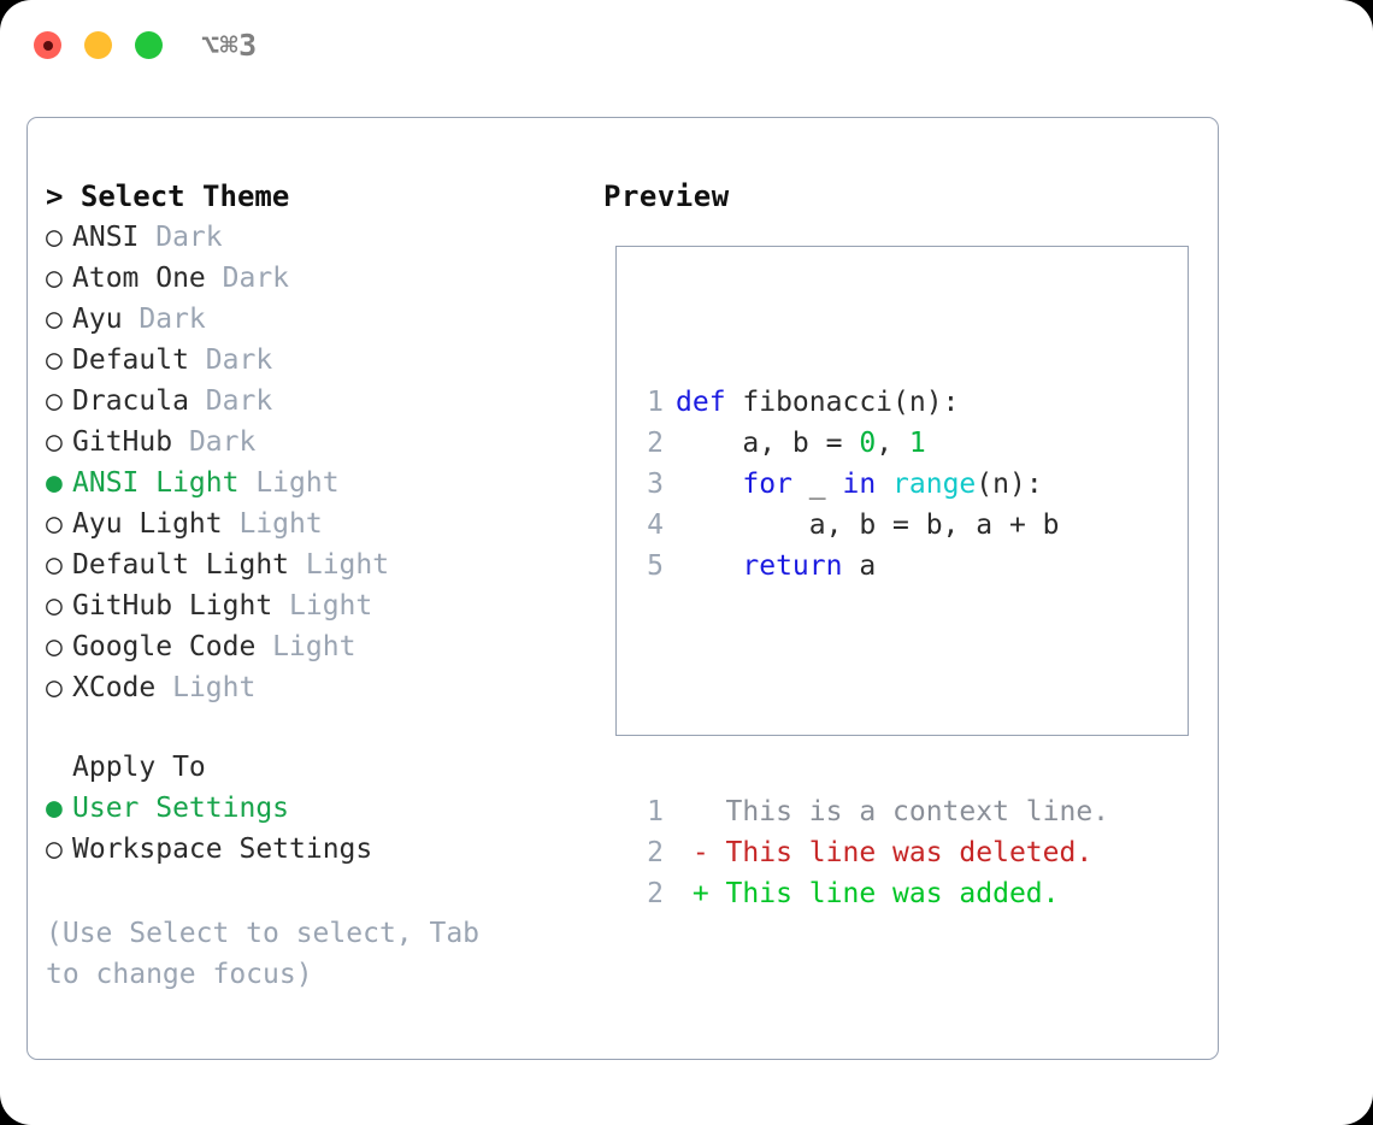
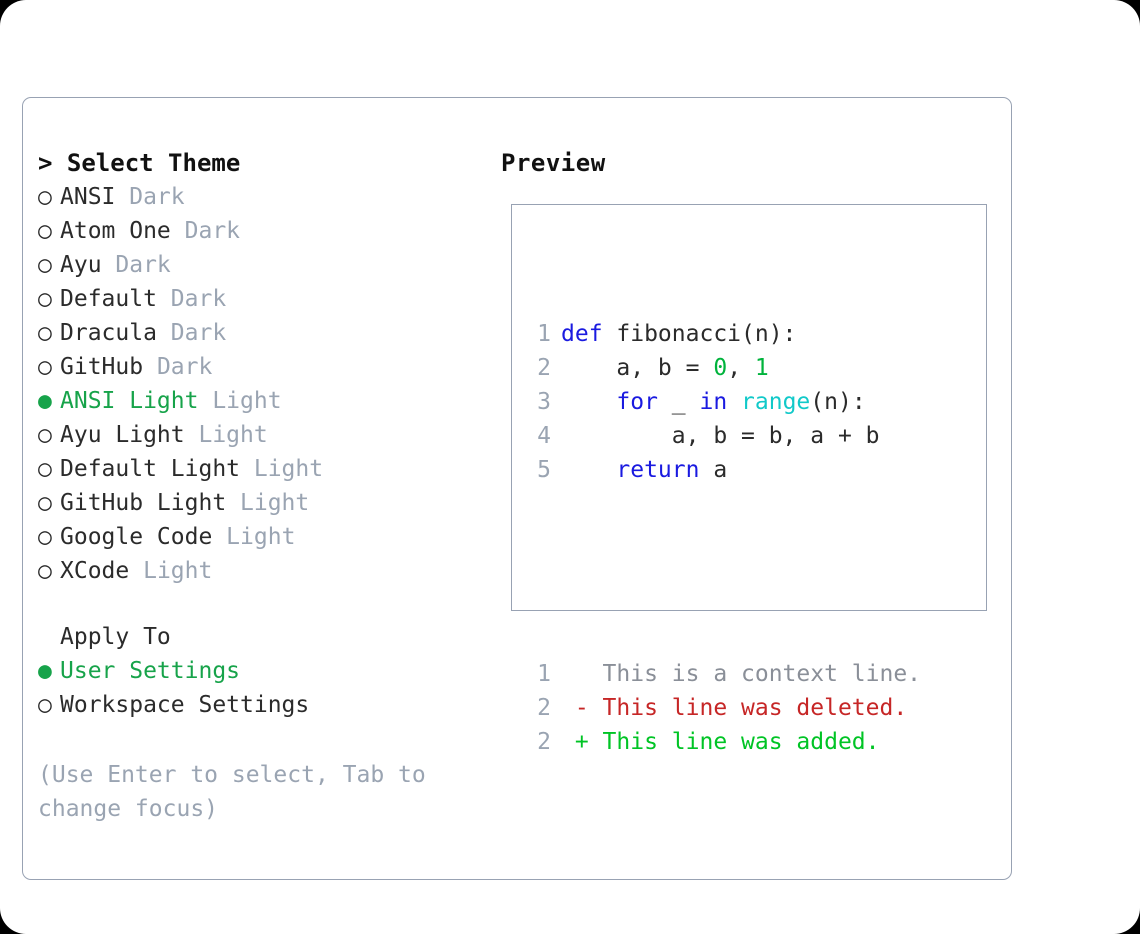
- ⌥⌘3
  > Select Theme
  ○
  ANSI
  Dark
  ○
  Atom One
  Dark
  ○
  Ayu
  Dark
  ○
  Default
  Dark
  ○
  Dracula
  Dark
  ○
  GitHub
  Dark
  ●
  ANSI Light
  Light
  ○
  Ayu Light
  Light
  ○
  Default Light
  Light
  ○
  GitHub Light
  Light
  ○
  Google Code
  Light
  ○
  XCode
  Light
  Apply To
  ●
  User Settings
  ○
  Workspace Settings
- (Use Select to select, Tab to change focus)
+ (Use Enter to select, Tab to change focus)
  Preview
  1
  def fibonacci(n):
  2
  a, b = 0, 1
  3
  for _ in range(n):
  4
  a, b = b, a + b
  5
  return a
  1
  This is a context line.
  2
  -
  This line was deleted.
  2
  +
  This line was added.
